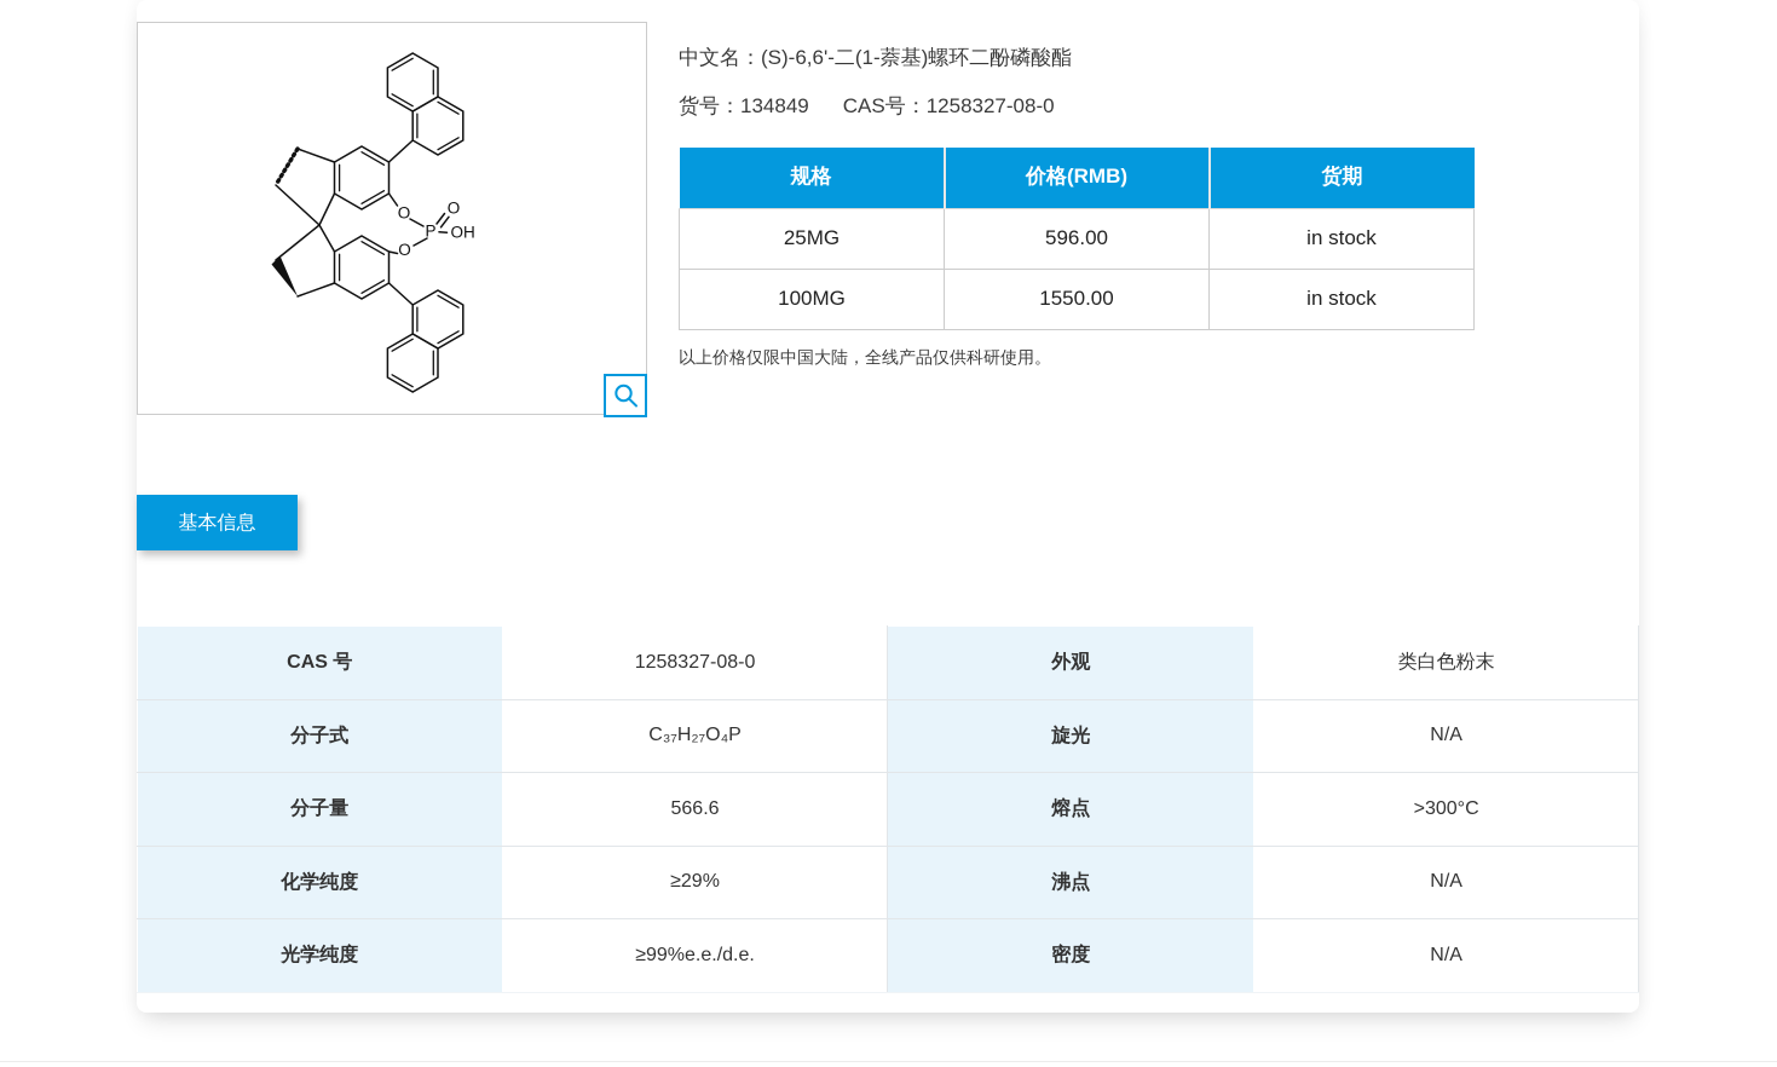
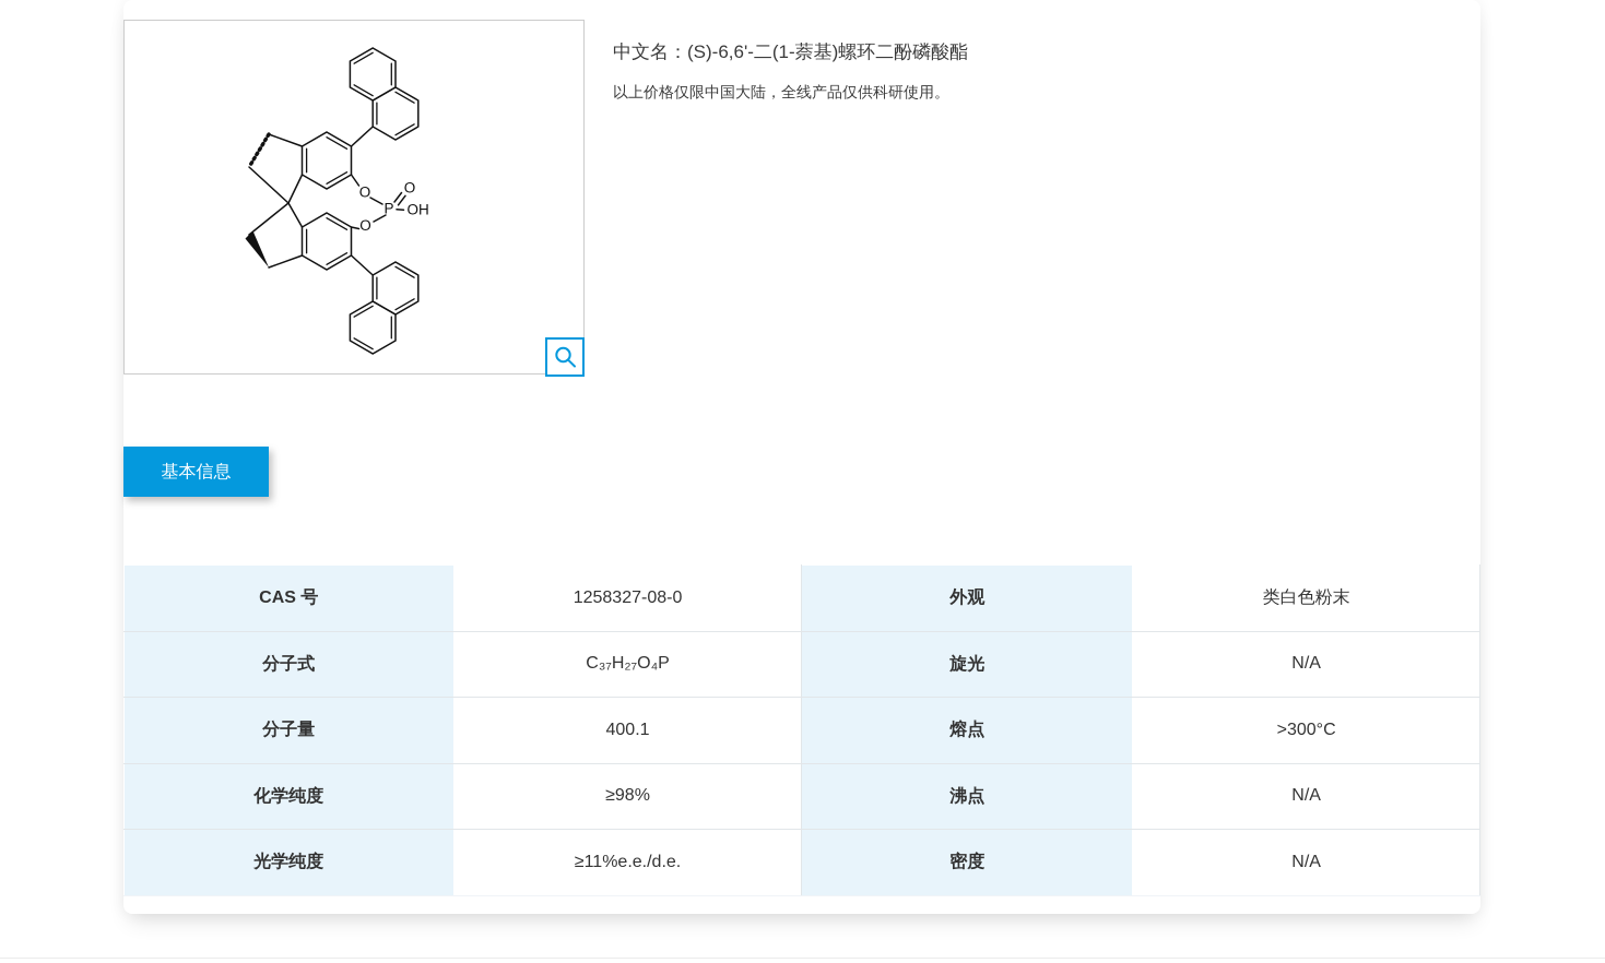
  O
  P
  O
  OH
  O
  中文名：(S)-6,6'-二(1-萘基)螺环二酚磷酸酯
- 货号：134849 CAS号：1258327-08-0
- 规格	价格(RMB)	货期
- 25MG	596.00	in stock
- 100MG	1550.00	in stock
  以上价格仅限中国大陆，全线产品仅供科研使用。
  基本信息
  CAS 号	1258327-08-0	外观	类白色粉末
  分子式	C₃₇H₂₇O₄P	旋光	N/A
- 分子量	566.6	熔点	>300°C
+ 分子量	400.1	熔点	>300°C
- 化学纯度	≥29%	沸点	N/A
+ 化学纯度	≥98%	沸点	N/A
- 光学纯度	≥99%e.e./d.e.	密度	N/A
+ 光学纯度	≥11%e.e./d.e.	密度	N/A
